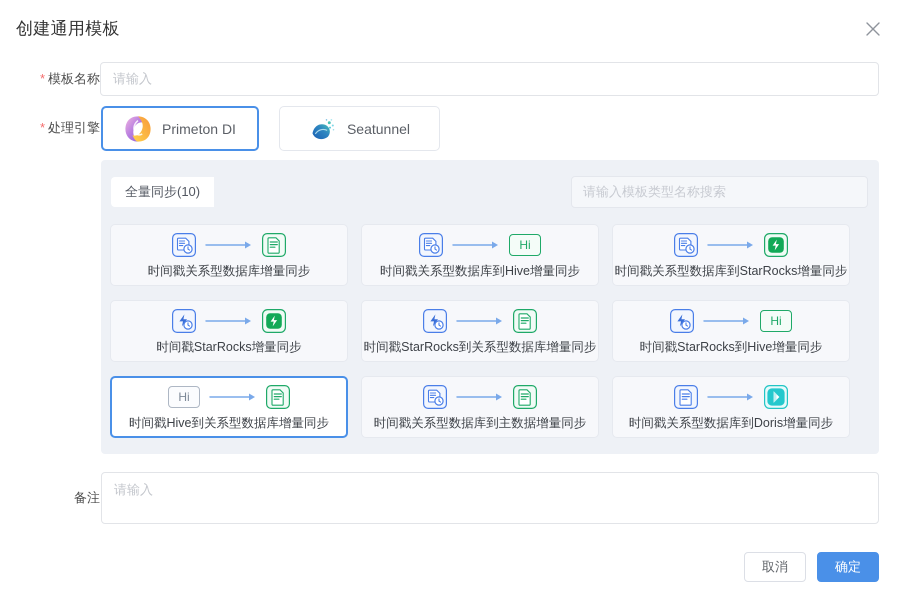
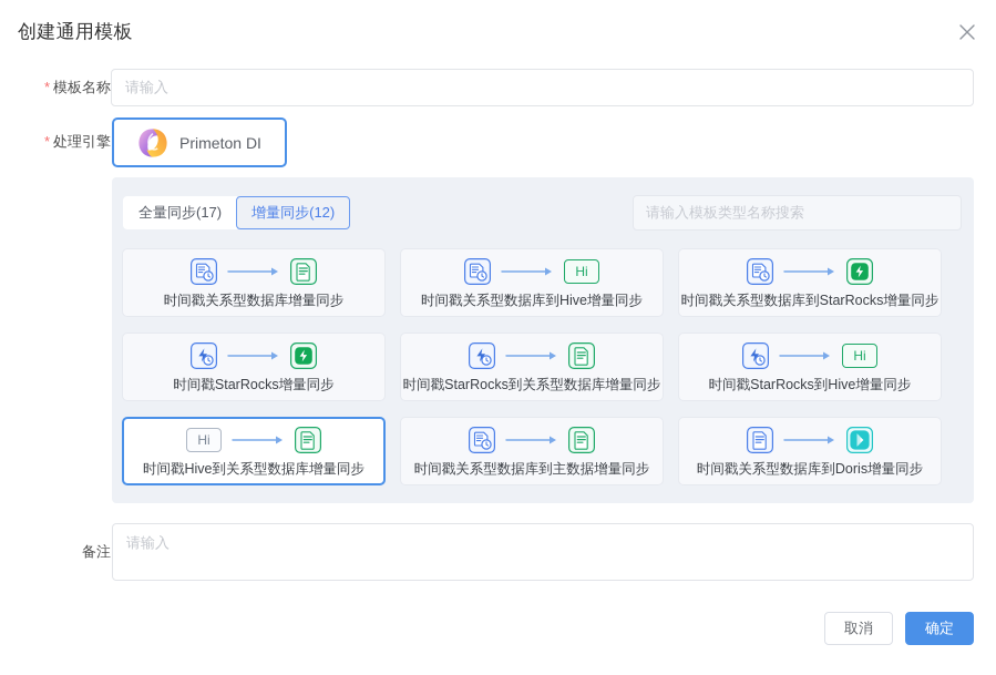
  创建通用模板
  * 模板名称
  请输入
  * 处理引擎
  Primeton DI
- Seatunnel
- 全量同步(10)
+ 全量同步(17)
+ 增量同步(12)
  请输入模板类型名称搜索
  时间戳关系型数据库增量同步
  Hi
  时间戳关系型数据库到Hive增量同步
  时间戳关系型数据库到StarRocks增量同步
  时间戳StarRocks增量同步
  时间戳StarRocks到关系型数据库增量同步
  Hi
  时间戳StarRocks到Hive增量同步
  Hi
  时间戳Hive到关系型数据库增量同步
  时间戳关系型数据库到主数据增量同步
  时间戳关系型数据库到Doris增量同步
  备注
  请输入
  取消
  确定
